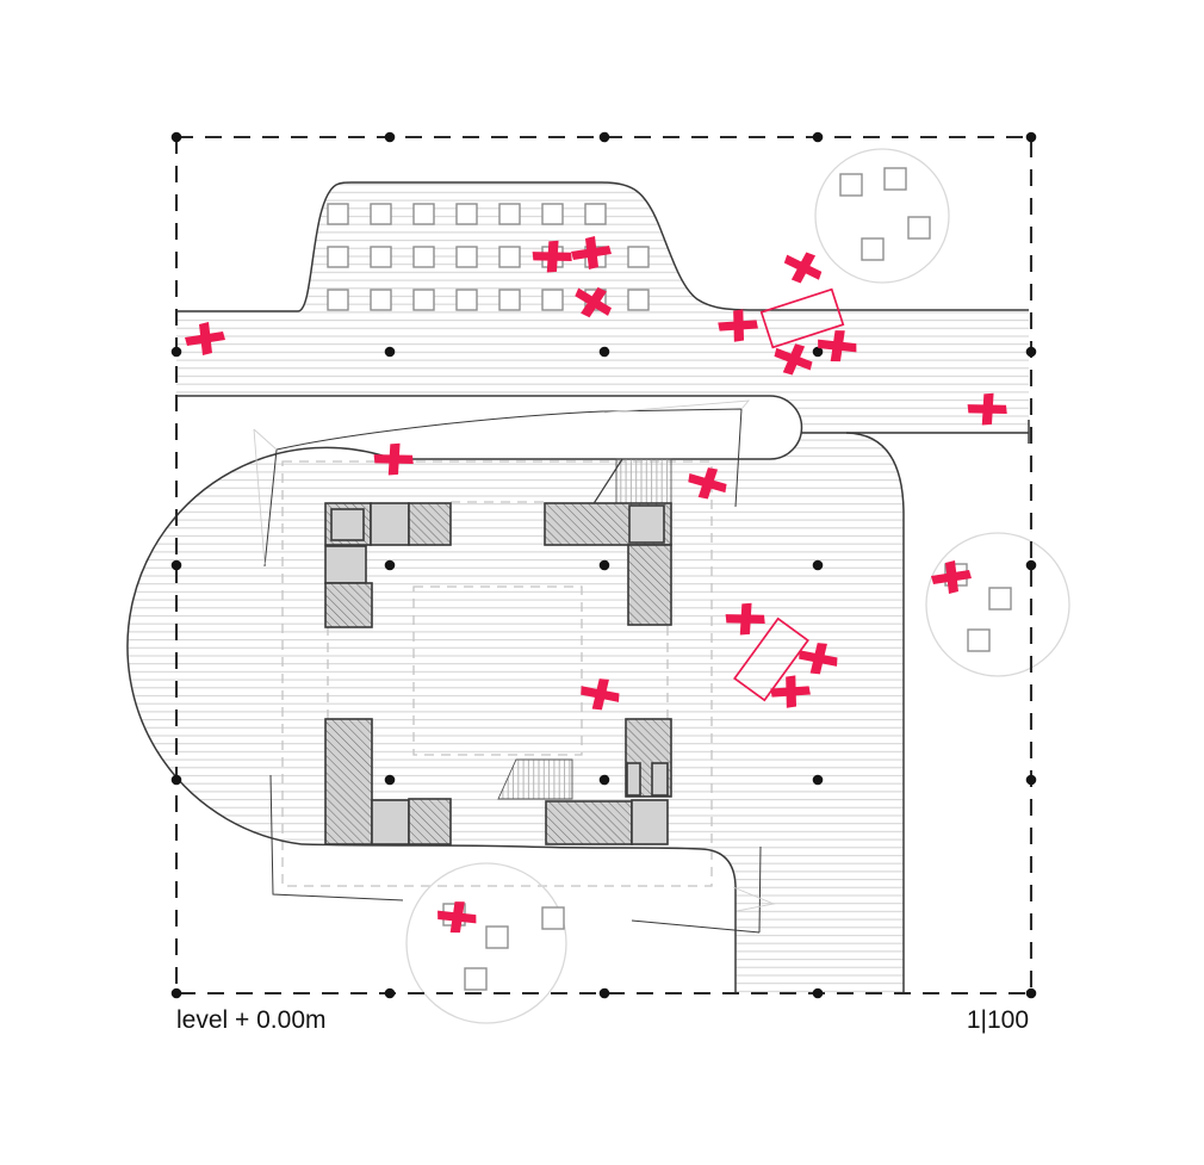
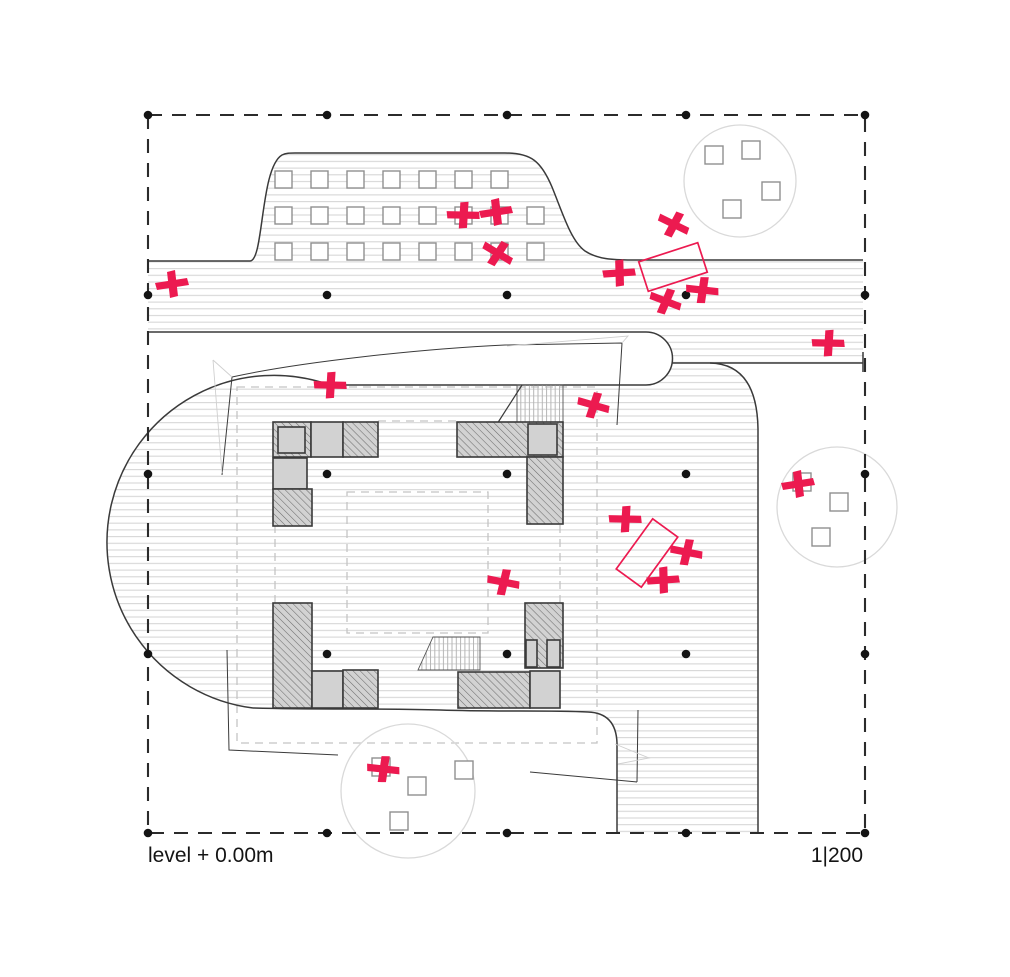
  level + 0.00m
- 1|100
+ 1|200
